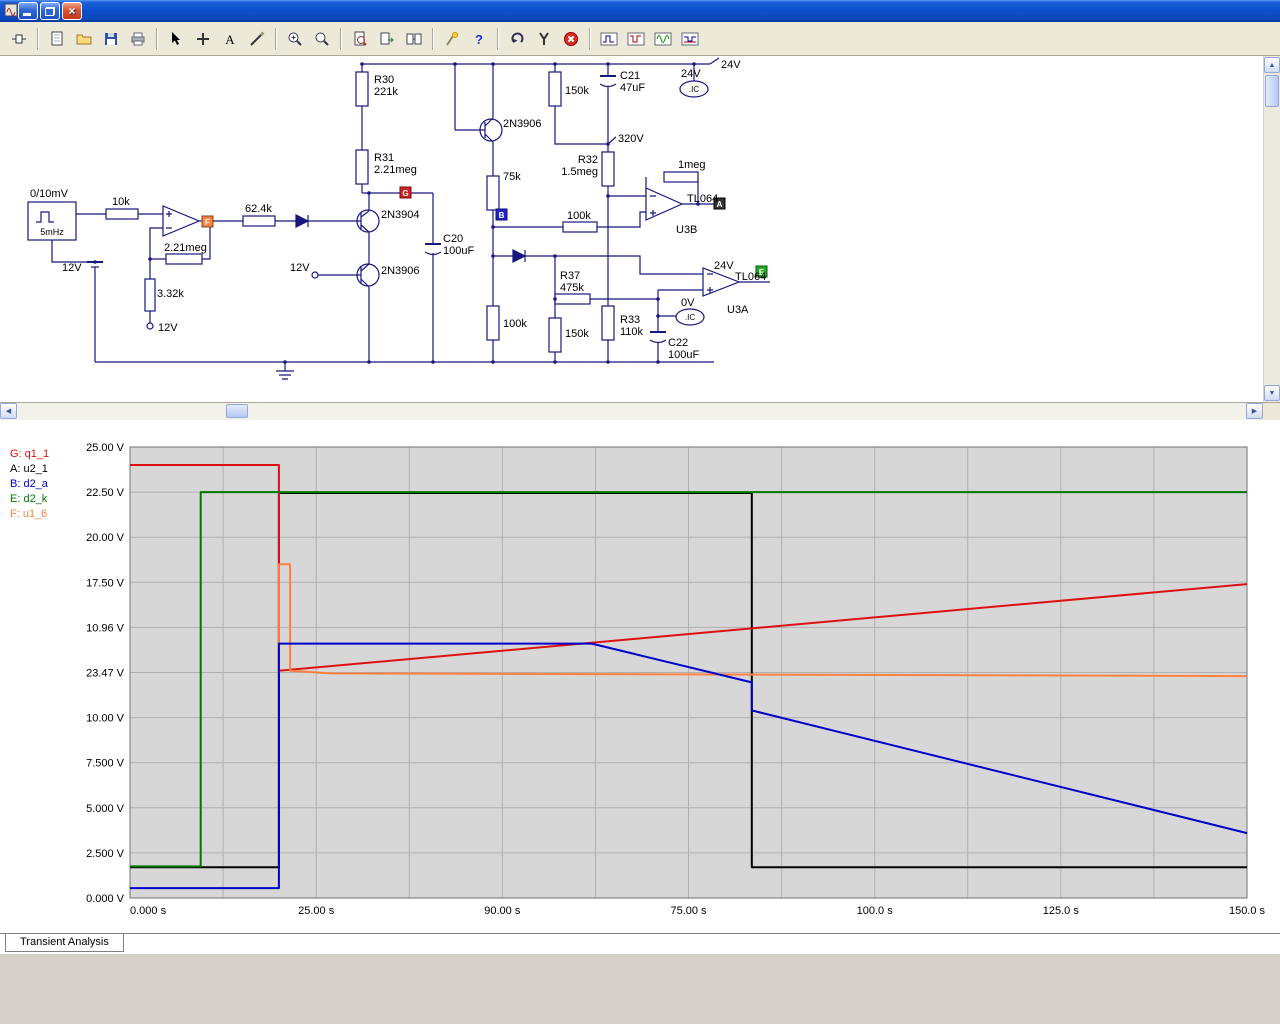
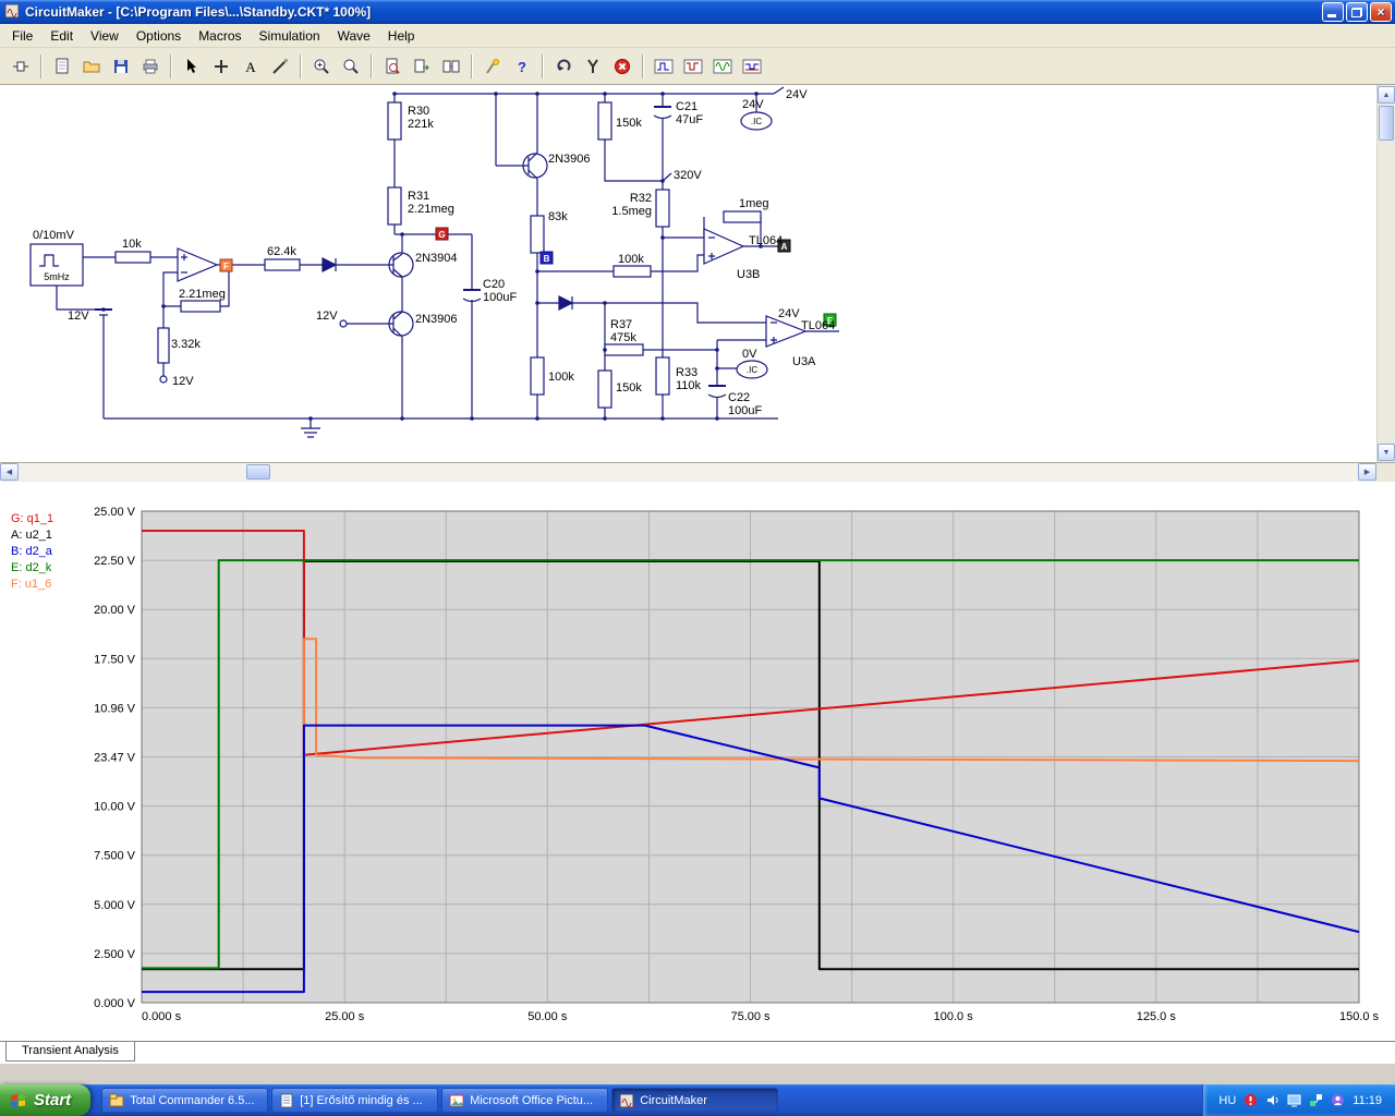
+ CircuitMaker - [C:\Program Files\...\Standby.CKT* 100%]
  ×
+ File
+ Edit
+ View
+ Options
+ Macros
+ Simulation
+ Wave
+ Help
  A
  ?
  F
  G
  B
  A
  E
  0/10mV
  5mHz
  10k
  62.4k
  2.21meg
  12V
  3.32k
  12V
  12V
  2N3904
  2N3906
  2N3906
  R30
  221k
  R31
  2.21meg
  C20
  100uF
- 75k
+ 83k
  150k
  C21
  47uF
  24V
  .IC
  24V
  320V
  R32
  1.5meg
  100k
  1meg
  TL064
  U3B
  R37
  475k
  100k
  150k
  R33
  110k
  0V
  .IC
  C22
  100uF
  24V
  TL064
  U3A
  25.00 V
  22.50 V
  20.00 V
  17.50 V
  10.96 V
  23.47 V
  10.00 V
  7.500 V
  5.000 V
  2.500 V
  0.000 V
  0.000 s
  25.00 s
- 90.00 s
+ 50.00 s
  75.00 s
  100.0 s
  125.0 s
  150.0 s
  G: q1_1
  A: u2_1
  B: d2_a
  E: d2_k
  F: u1_6
  Transient Analysis
+ Start
+ Total Commander 6.5...
+ [1] Erősítő mindig és ...
+ Microsoft Office Pictu...
+ CircuitMaker
+ HU
+ 11:19
